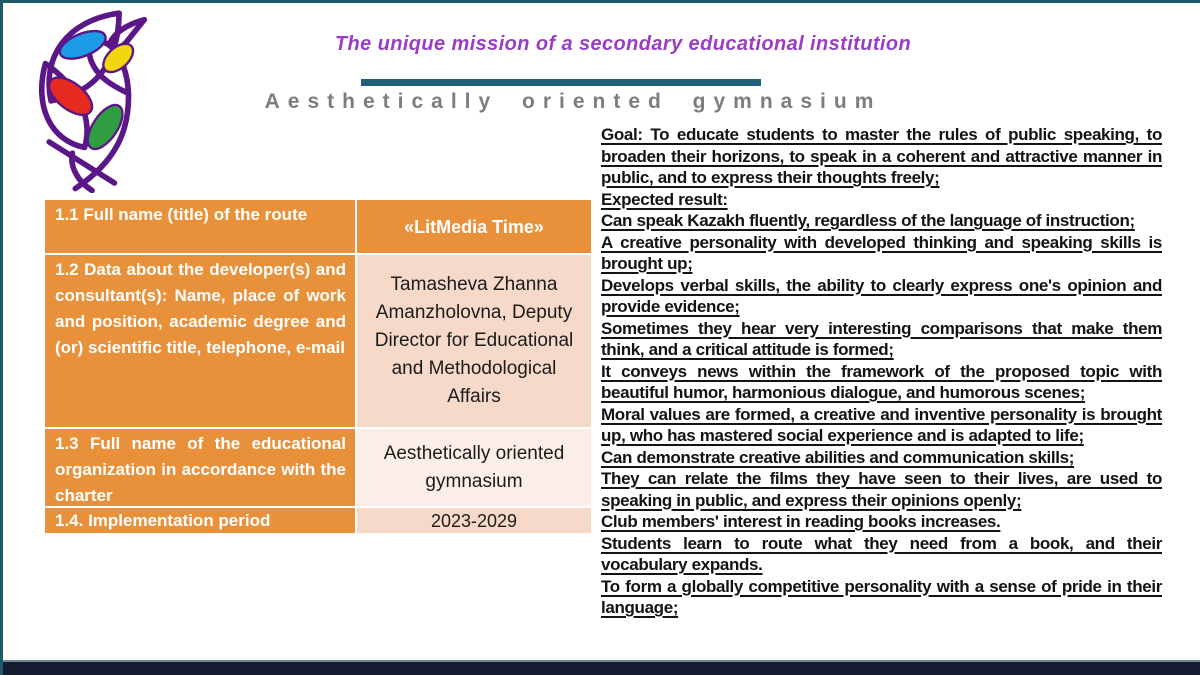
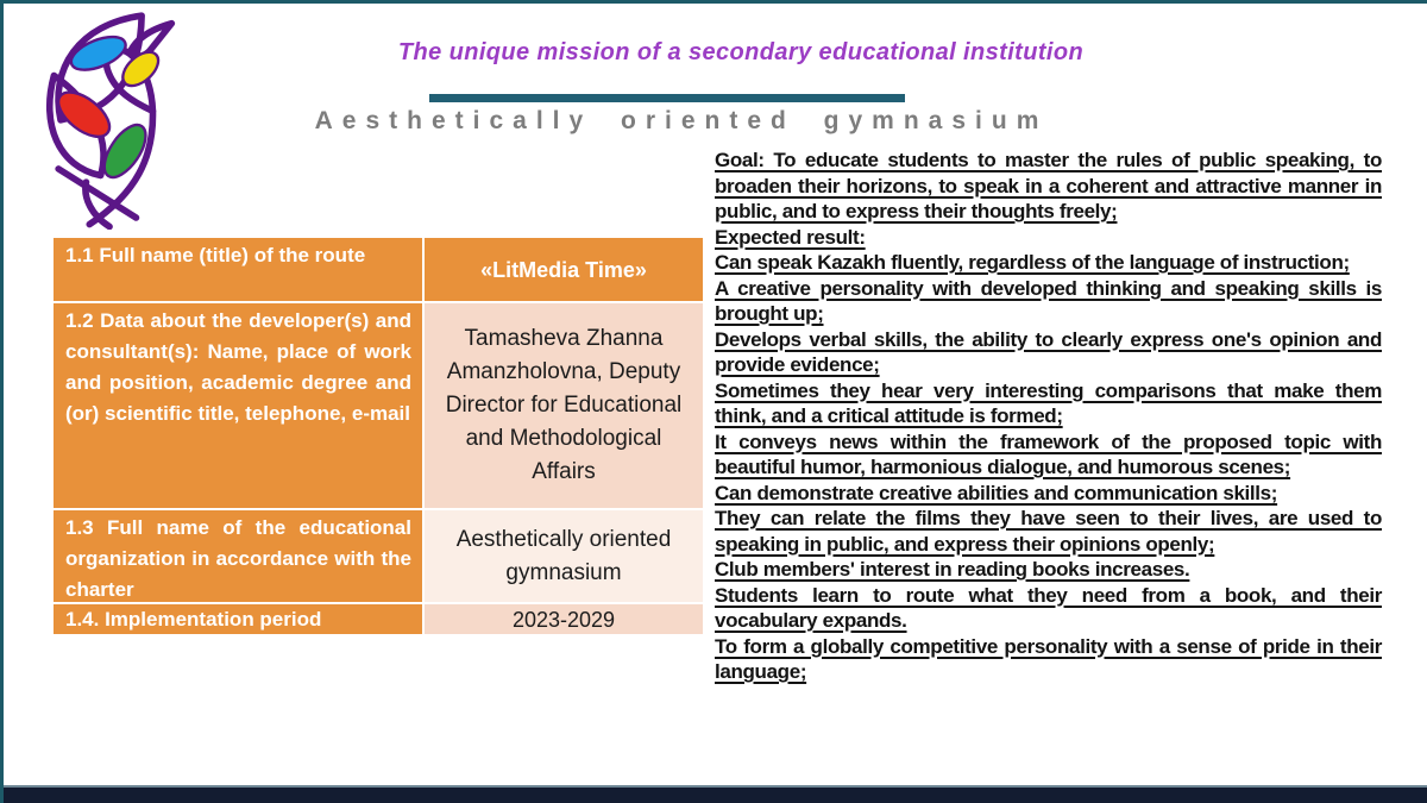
  The unique mission of a secondary educational institution
  Aesthetically oriented gymnasium
  1.1 Full name (title) of the route
  «LitMedia Time»
  1.2 Data about the developer(s) and consultant(s): Name, place of work and position, academic degree and (or) scientific title, telephone, e-mail
  Tamasheva Zhanna Amanzholovna, Deputy Director for Educational and Methodological Affairs
  1.3 Full name of the educational organization in accordance with the charter
  Aesthetically oriented gymnasium
  1.4. Implementation period
  2023-2029
  Goal: To educate students to master the rules of public speaking, to broaden their horizons, to speak in a coherent and attractive manner in public, and to express their thoughts freely;
  Expected result:
  Can speak Kazakh fluently, regardless of the language of instruction;
  A creative personality with developed thinking and speaking skills is brought up;
  Develops verbal skills, the ability to clearly express one's opinion and provide evidence;
  Sometimes they hear very interesting comparisons that make them think, and a critical attitude is formed;
  It conveys news within the framework of the proposed topic with beautiful humor, harmonious dialogue, and humorous scenes;
- Moral values are formed, a creative and inventive personality is brought up, who has mastered social experience and is adapted to life;
  Can demonstrate creative abilities and communication skills;
  They can relate the films they have seen to their lives, are used to speaking in public, and express their opinions openly;
  Club members' interest in reading books increases.
  Students learn to route what they need from a book, and their vocabulary expands.
  To form a globally competitive personality with a sense of pride in their language;
